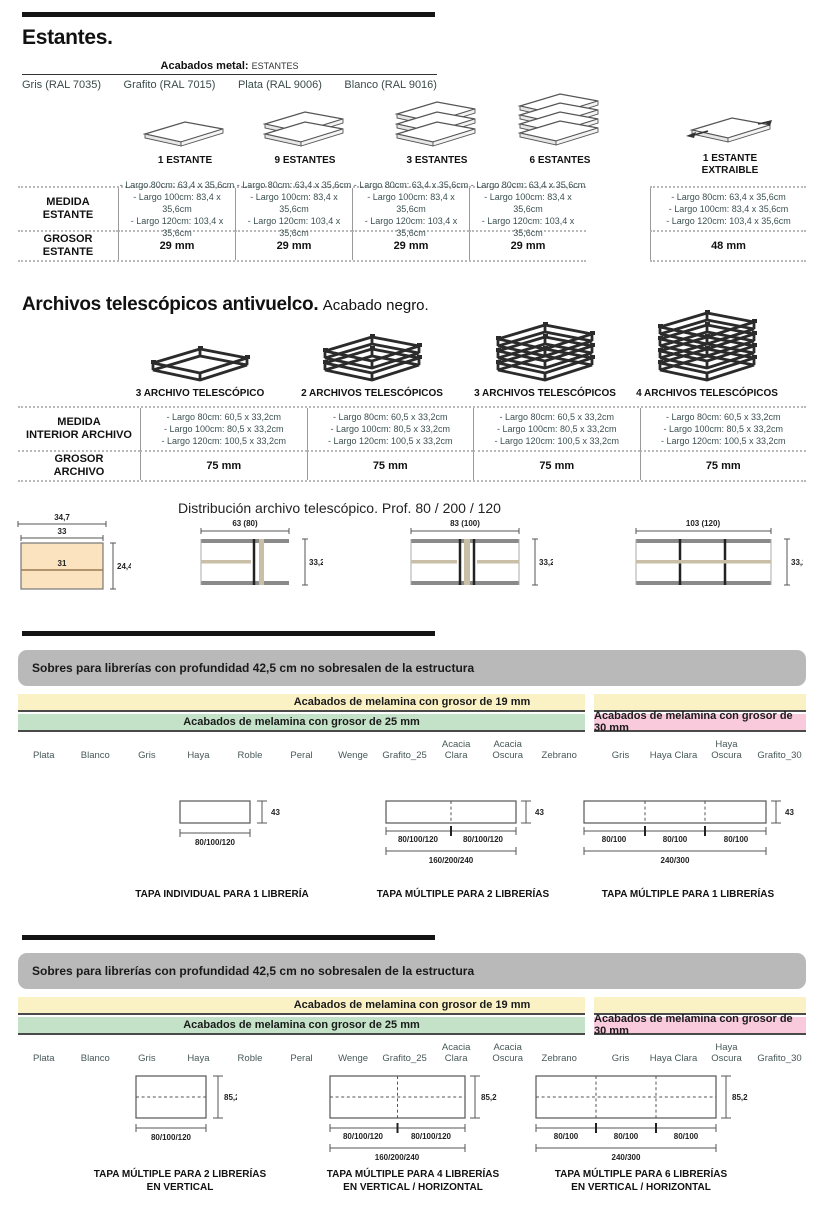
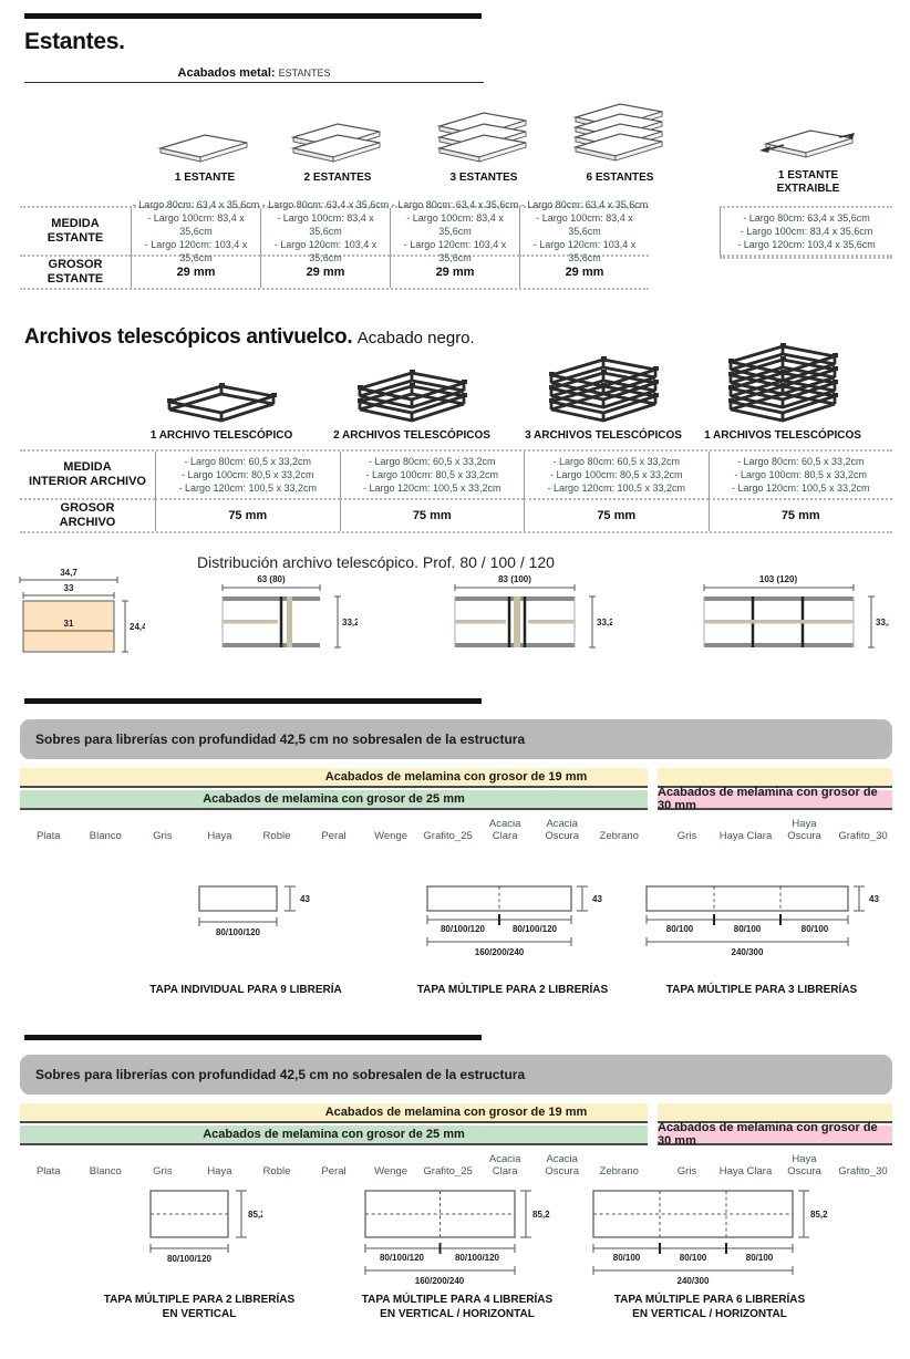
  Estantes.
  Acabados metal: ESTANTES
- Gris (RAL 7035)
- Grafito (RAL 7015)
- Plata (RAL 9006)
- Blanco (RAL 9016)
  1 ESTANTE
- 9 ESTANTES
+ 2 ESTANTES
  3 ESTANTES
  6 ESTANTES
  1 ESTANTE
  EXTRAIBLE
  MEDIDA
  ESTANTE
  - Largo 80cm: 63,4 x 35,6cm
  - Largo 100cm: 83,4 x 35,6cm
  - Largo 120cm: 103,4 x
  - Largo 80cm: 63,4 x 35,6cm
  - Largo 100cm: 83,4 x 35,6cm
  - Largo 120cm: 103,4 x
  - Largo 80cm: 63,4 x 35,6cm
  - Largo 100cm: 83,4 x 35,6cm
  - Largo 120cm: 103,4 x
  - Largo 80cm: 63,4 x 35,6cm
  - Largo 100cm: 83,4 x 35,6cm
  - Largo 120cm: 103,4 x
  GROSOR
  ESTANTE
  29 mm
  29 mm
  29 mm
  29 mm
  - Largo 80cm: 63,4 x 35,6cm
  - Largo 100cm: 83,4 x 35,6cm
  - Largo 120cm: 103,4 x 35,6cm
- 48 mm
  Archivos telescópicos antivuelco. Acabado negro.
- 3 ARCHIVO TELESCÓPICO
+ 1 ARCHIVO TELESCÓPICO
  2 ARCHIVOS TELESCÓPICOS
  3 ARCHIVOS TELESCÓPICOS
- 4 ARCHIVOS TELESCÓPICOS
+ 1 ARCHIVOS TELESCÓPICOS
  MEDIDA
  INTERIOR ARCHIVO
  - Largo 80cm: 60,5 x 33,2cm
  - Largo 100cm: 80,5 x 33,2cm
  - Largo 120cm: 100,5 x 33,2cm
  - Largo 80cm: 60,5 x 33,2cm
  - Largo 100cm: 80,5 x 33,2cm
  - Largo 120cm: 100,5 x 33,2cm
  - Largo 80cm: 60,5 x 33,2cm
  - Largo 100cm: 80,5 x 33,2cm
  - Largo 120cm: 100,5 x 33,2cm
  - Largo 80cm: 60,5 x 33,2cm
  - Largo 100cm: 80,5 x 33,2cm
  - Largo 120cm: 100,5 x 33,2cm
  GROSOR
  ARCHIVO
  75 mm
  75 mm
  75 mm
  75 mm
- Distribución archivo telescópico. Prof. 80 / 200 / 120
+ Distribución archivo telescópico. Prof. 80 / 100 / 120
  34,7
  33
  31
  24,4
  63 (80)
  33,2
  83 (100)
  33,2
  103 (120)
  33,
  Sobres para librerías con profundidad 42,5 cm no sobresalen de la estructura
  Acabados de melamina con grosor de 19 mm
  Acabados de melamina con grosor de 25 mm
  Acabados de melamina con grosor de 30 mm
  Plata
  Blanco
  Gris
  Haya
  Roble
  Peral
  Wenge
  Grafito_25
  Acacia Clara
  Acacia Oscura
  Zebrano
  Gris
  Haya Clara
  Haya Oscura
  Grafito_30
  43
  80/100/120
  43
  80/100/120
  80/100/120
  160/200/240
  43
  80/100
  80/100
  80/100
  240/300
- TAPA INDIVIDUAL PARA 1 LIBRERÍA
+ TAPA INDIVIDUAL PARA 9 LIBRERÍA
  TAPA MÚLTIPLE PARA 2 LIBRERÍAS
- TAPA MÚLTIPLE PARA 1 LIBRERÍAS
+ TAPA MÚLTIPLE PARA 3 LIBRERÍAS
  Sobres para librerías con profundidad 42,5 cm no sobresalen de la estructura
  Acabados de melamina con grosor de 19 mm
  Acabados de melamina con grosor de 25 mm
  Acabados de melamina con grosor de 30 mm
  Plata
  Blanco
  Gris
  Haya
  Roble
  Peral
  Wenge
  Grafito_25
  Acacia Clara
  Acacia Oscura
  Zebrano
  Gris
  Haya Clara
  Haya Oscura
  Grafito_30
  85,
  80/100/120
  85,2
  80/100/120
  80/100/120
  160/200/240
  85,2
  80/100
  80/100
  80/100
  240/300
  TAPA MÚLTIPLE PARA 2 LIBRERÍAS
  EN VERTICAL
  TAPA MÚLTIPLE PARA 4 LIBRERÍAS
  EN VERTICAL / HORIZONTAL
  TAPA MÚLTIPLE PARA 6 LIBRERÍAS
  EN VERTICAL / HORIZONTAL
